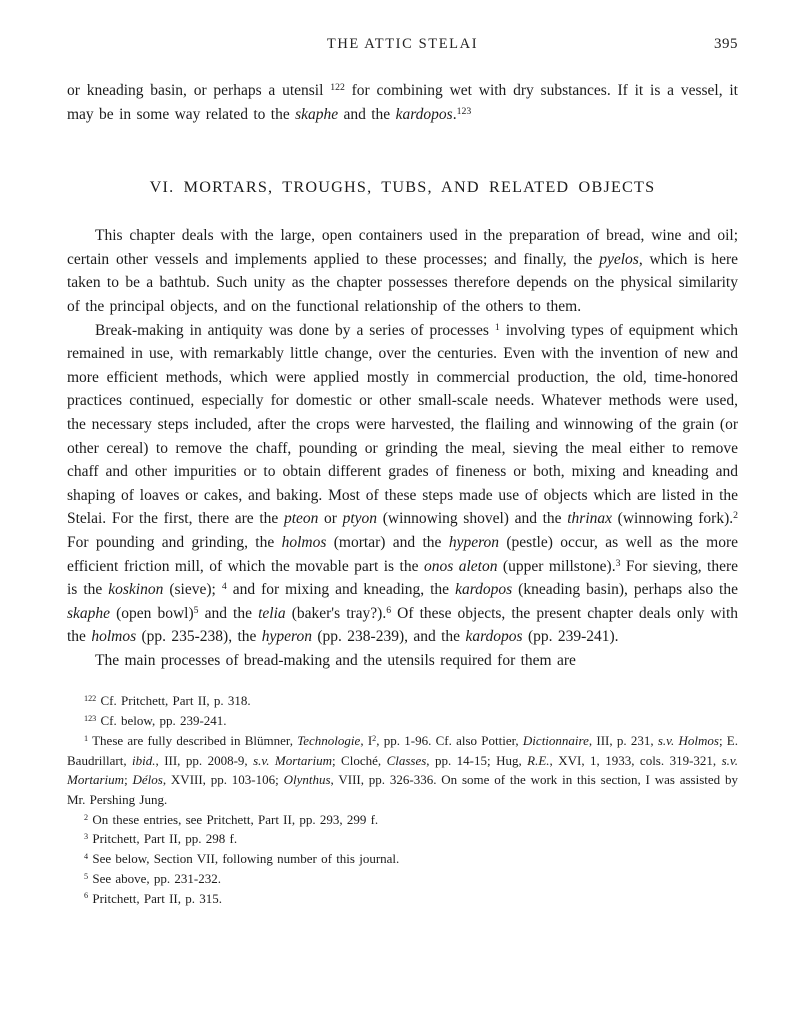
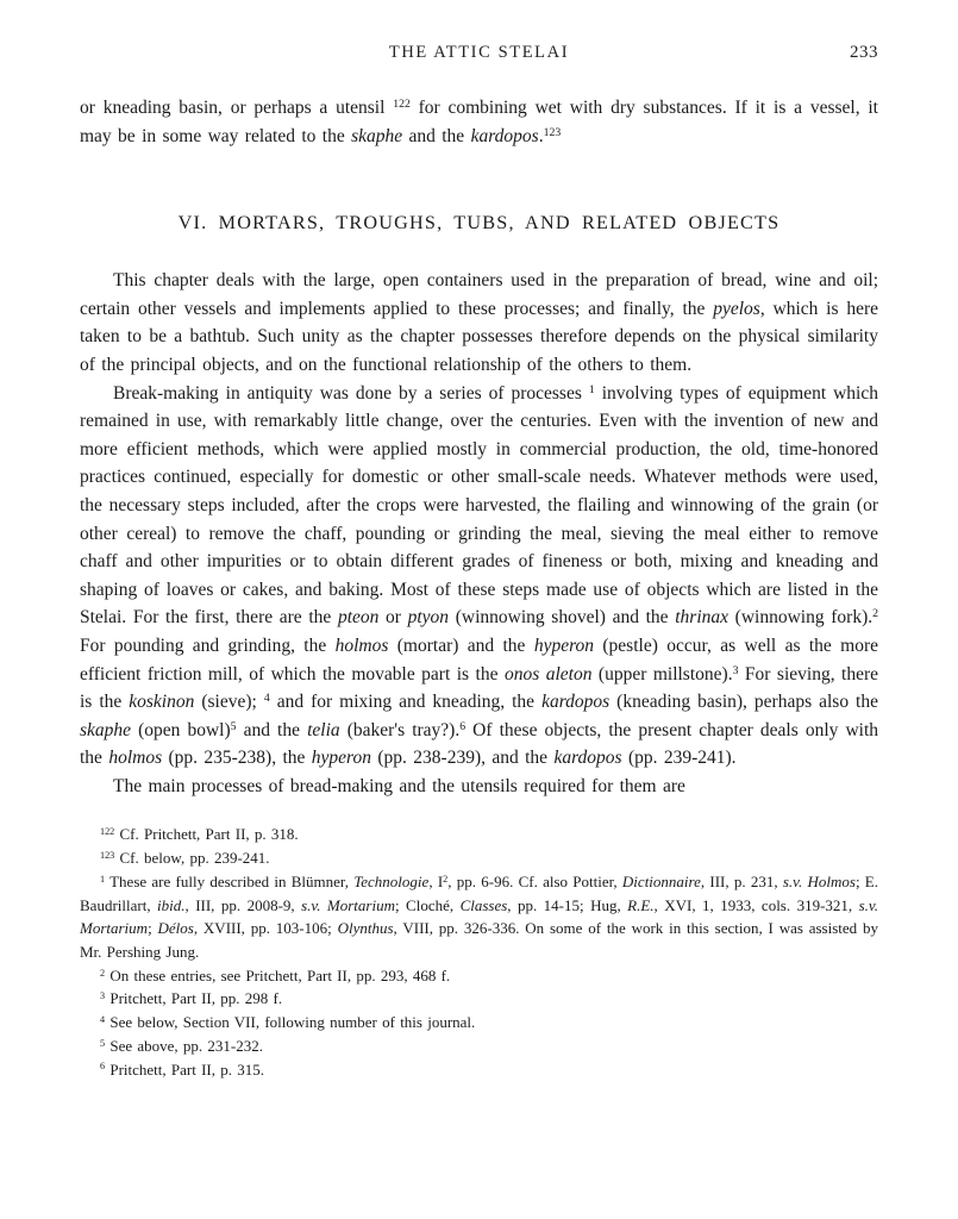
  THE ATTIC STELAI
- 395
+ 233
  or kneading basin, or perhaps a utensil 122 for combining wet with dry substances. If it is a vessel, it may be in some way related to the skaphe and the kardopos.123
  VI. MORTARS, TROUGHS, TUBS, AND RELATED OBJECTS
  This chapter deals with the large, open containers used in the preparation of bread, wine and oil; certain other vessels and implements applied to these processes; and finally, the pyelos, which is here taken to be a bathtub. Such unity as the chapter possesses therefore depends on the physical similarity of the principal objects, and on the functional relationship of the others to them.
  Break-making in antiquity was done by a series of processes 1 involving types of equipment which remained in use, with remarkably little change, over the centuries. Even with the invention of new and more efficient methods, which were applied mostly in commercial production, the old, time-honored practices continued, especially for domestic or other small-scale needs. Whatever methods were used, the necessary steps included, after the crops were harvested, the flailing and winnowing of the grain (or other cereal) to remove the chaff, pounding or grinding the meal, sieving the meal either to remove chaff and other impurities or to obtain different grades of fineness or both, mixing and kneading and shaping of loaves or cakes, and baking. Most of these steps made use of objects which are listed in the Stelai. For the first, there are the pteon or ptyon (winnowing shovel) and the thrinax (winnowing fork).2 For pounding and grinding, the holmos (mortar) and the hyperon (pestle) occur, as well as the more efficient friction mill, of which the movable part is the onos aleton (upper millstone).3 For sieving, there is the koskinon (sieve); 4 and for mixing and kneading, the kardopos (kneading basin), perhaps also the skaphe (open bowl)5 and the telia (baker's tray?).6 Of these objects, the present chapter deals only with the holmos (pp. 235-238), the hyperon (pp. 238-239), and the kardopos (pp. 239-241).
  The main processes of bread-making and the utensils required for them are
  122 Cf. Pritchett, Part II, p. 318.
  123 Cf. below, pp. 239-241.
- 1 These are fully described in Blümner, Technologie, I2, pp. 1-96. Cf. also Pottier, Dictionnaire, III, p. 231, s.v. Holmos; E. Baudrillart, ibid., III, pp. 2008-9, s.v. Mortarium; Cloché, Classes, pp. 14-15; Hug, R.E., XVI, 1, 1933, cols. 319-321, s.v. Mortarium; Délos, XVIII, pp. 103-106; Olynthus, VIII, pp. 326-336. On some of the work in this section, I was assisted by Mr. Pershing Jung.
+ 1 These are fully described in Blümner, Technologie, I2, pp. 6-96. Cf. also Pottier, Dictionnaire, III, p. 231, s.v. Holmos; E. Baudrillart, ibid., III, pp. 2008-9, s.v. Mortarium; Cloché, Classes, pp. 14-15; Hug, R.E., XVI, 1, 1933, cols. 319-321, s.v. Mortarium; Délos, XVIII, pp. 103-106; Olynthus, VIII, pp. 326-336. On some of the work in this section, I was assisted by Mr. Pershing Jung.
- 2 On these entries, see Pritchett, Part II, pp. 293, 299 f.
+ 2 On these entries, see Pritchett, Part II, pp. 293, 468 f.
  3 Pritchett, Part II, pp. 298 f.
  4 See below, Section VII, following number of this journal.
  5 See above, pp. 231-232.
  6 Pritchett, Part II, p. 315.
